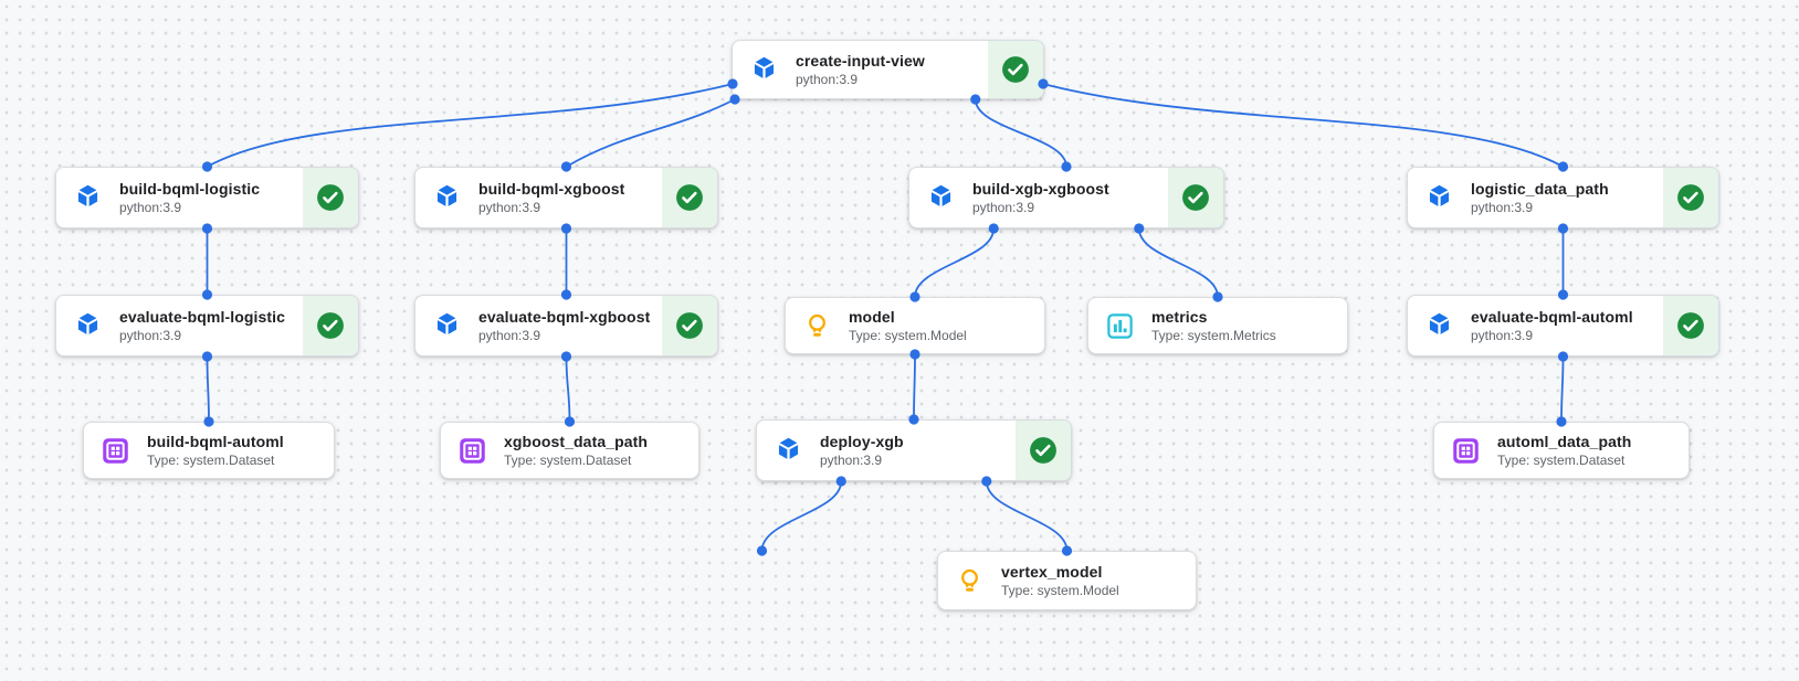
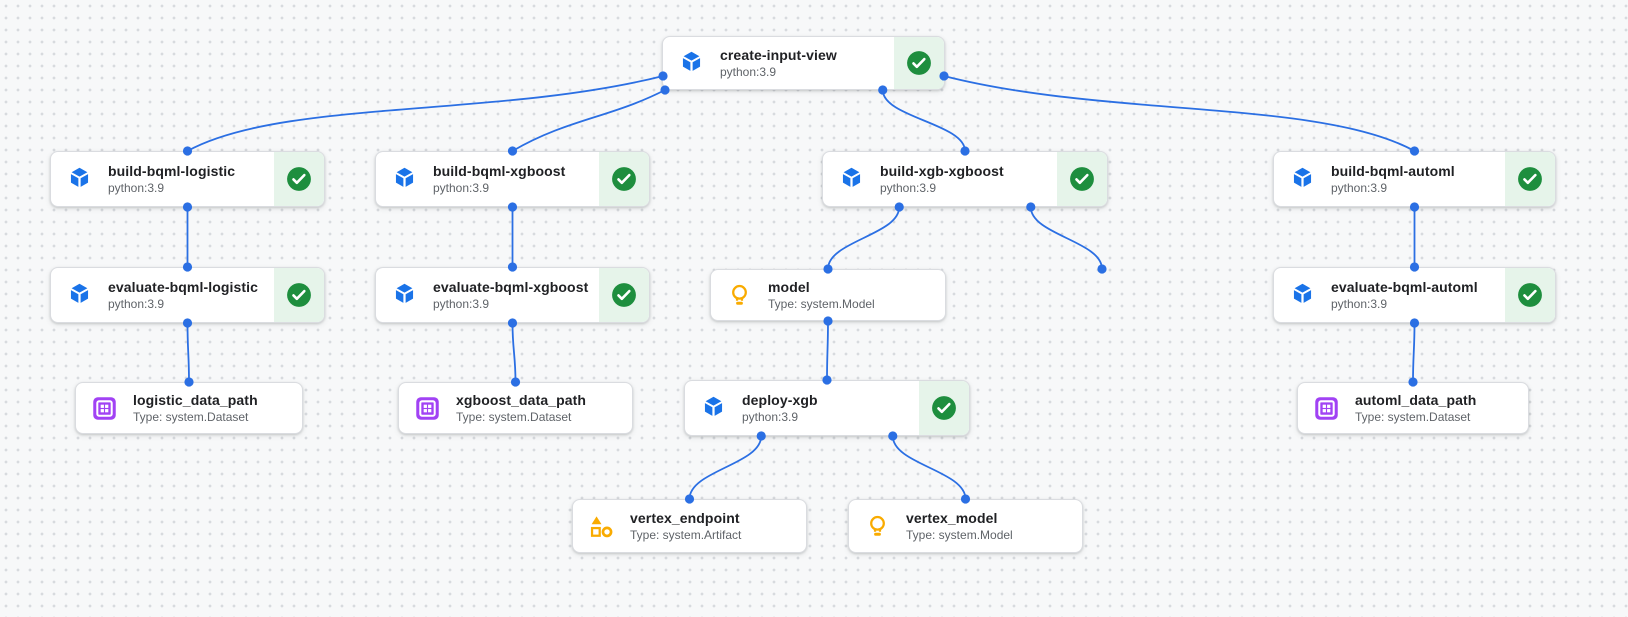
  create-input-view
  python:3.9
  build-bqml-logistic
  python:3.9
  build-bqml-xgboost
  python:3.9
  build-xgb-xgboost
  python:3.9
- logistic_data_path
+ build-bqml-automl
  python:3.9
  evaluate-bqml-logistic
  python:3.9
  evaluate-bqml-xgboost
  python:3.9
  model
  Type: system.Model
- metrics
- Type: system.Metrics
  evaluate-bqml-automl
  python:3.9
- build-bqml-automl
+ logistic_data_path
  Type: system.Dataset
  xgboost_data_path
  Type: system.Dataset
  deploy-xgb
  python:3.9
  automl_data_path
  Type: system.Dataset
+ vertex_endpoint
+ Type: system.Artifact
  vertex_model
  Type: system.Model
